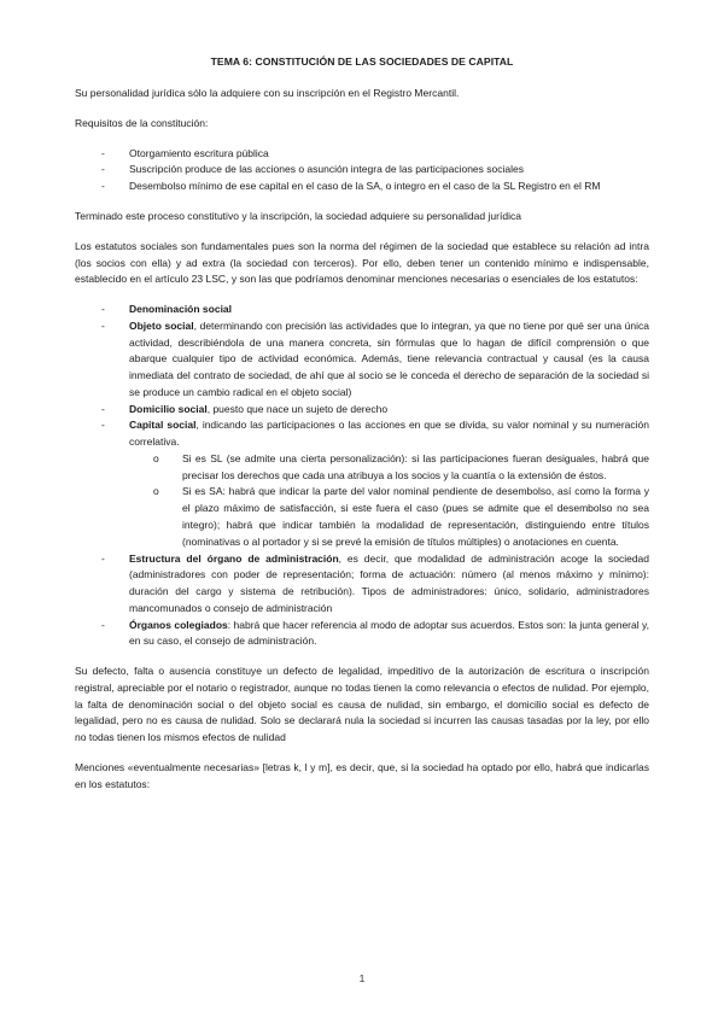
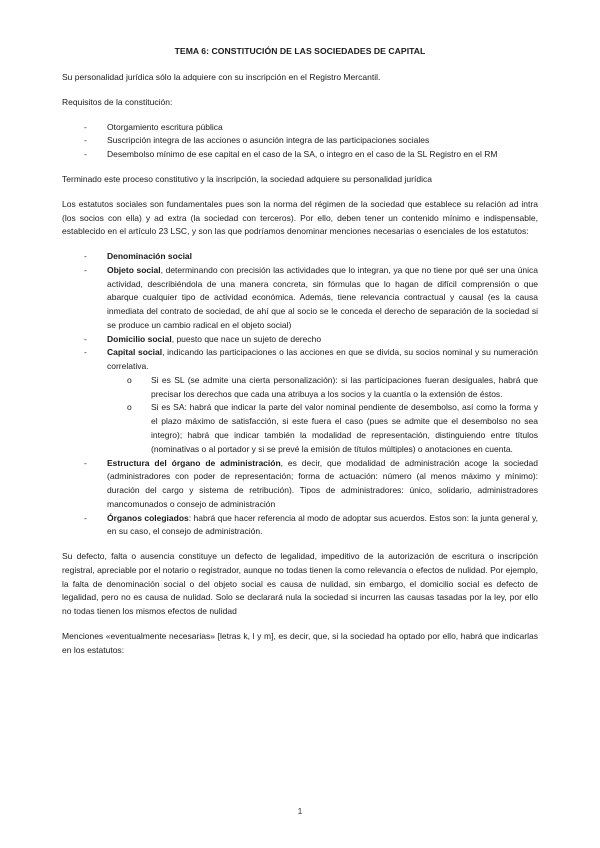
  TEMA 6: CONSTITUCIÓN DE LAS SOCIEDADES DE CAPITAL
  Su personalidad jurídica sólo la adquiere con su inscripción en el Registro Mercantil.
  Requisitos de la constitución:
  -
  Otorgamiento escritura pública
  -
- Suscripción produce de las acciones o asunción integra de las participaciones sociales
+ Suscripción integra de las acciones o asunción integra de las participaciones sociales
  -
  Desembolso mínimo de ese capital en el caso de la SA, o integro en el caso de la SL Registro en el RM
  Terminado este proceso constitutivo y la inscripción, la sociedad adquiere su personalidad jurídica
  Los estatutos sociales son fundamentales pues son la norma del régimen de la sociedad que establece su relación ad intra (los socios con ella) y ad extra (la sociedad con terceros). Por ello, deben tener un contenido mínimo e indispensable, establecido en el artículo 23 LSC, y son las que podríamos denominar menciones necesarias o esenciales de los estatutos:
  -
  Denominación social
  -
  Objeto social, determinando con precisión las actividades que lo integran, ya que no tiene por qué ser una única actividad, describiéndola de una manera concreta, sin fórmulas que lo hagan de difícil comprensión o que abarque cualquier tipo de actividad económica. Además, tiene relevancia contractual y causal (es la causa inmediata del contrato de sociedad, de ahí que al socio se le conceda el derecho de separación de la sociedad si se produce un cambio radical en el objeto social)
  -
  Domicilio social, puesto que nace un sujeto de derecho
  -
- Capital social, indicando las participaciones o las acciones en que se divida, su valor nominal y su numeración correlativa.
+ Capital social, indicando las participaciones o las acciones en que se divida, su socios nominal y su numeración correlativa.
  o
  Si es SL (se admite una cierta personalización): si las participaciones fueran desiguales, habrá que precisar los derechos que cada una atribuya a los socios y la cuantía o la extensión de éstos.
  o
  Si es SA: habrá que indicar la parte del valor nominal pendiente de desembolso, así como la forma y el plazo máximo de satisfacción, si este fuera el caso (pues se admite que el desembolso no sea integro); habrá que indicar también la modalidad de representación, distinguiendo entre títulos (nominativas o al portador y si se prevé la emisión de títulos múltiples) o anotaciones en cuenta.
  -
  Estructura del órgano de administración, es decir, que modalidad de administración acoge la sociedad (administradores con poder de representación; forma de actuación: número (al menos máximo y mínimo): duración del cargo y sistema de retribución). Tipos de administradores: único, solidario, administradores mancomunados o consejo de administración
  -
  Órganos colegiados: habrá que hacer referencia al modo de adoptar sus acuerdos. Estos son: la junta general y, en su caso, el consejo de administración.
  Su defecto, falta o ausencia constituye un defecto de legalidad, impeditivo de la autorización de escritura o inscripción registral, apreciable por el notario o registrador, aunque no todas tienen la como relevancia o efectos de nulidad. Por ejemplo, la falta de denominación social o del objeto social es causa de nulidad, sin embargo, el domicilio social es defecto de legalidad, pero no es causa de nulidad. Solo se declarará nula la sociedad si incurren las causas tasadas por la ley, por ello no todas tienen los mismos efectos de nulidad
  Menciones «eventualmente necesarias» [letras k, l y m], es decir, que, si la sociedad ha optado por ello, habrá que indicarlas en los estatutos:
  1
